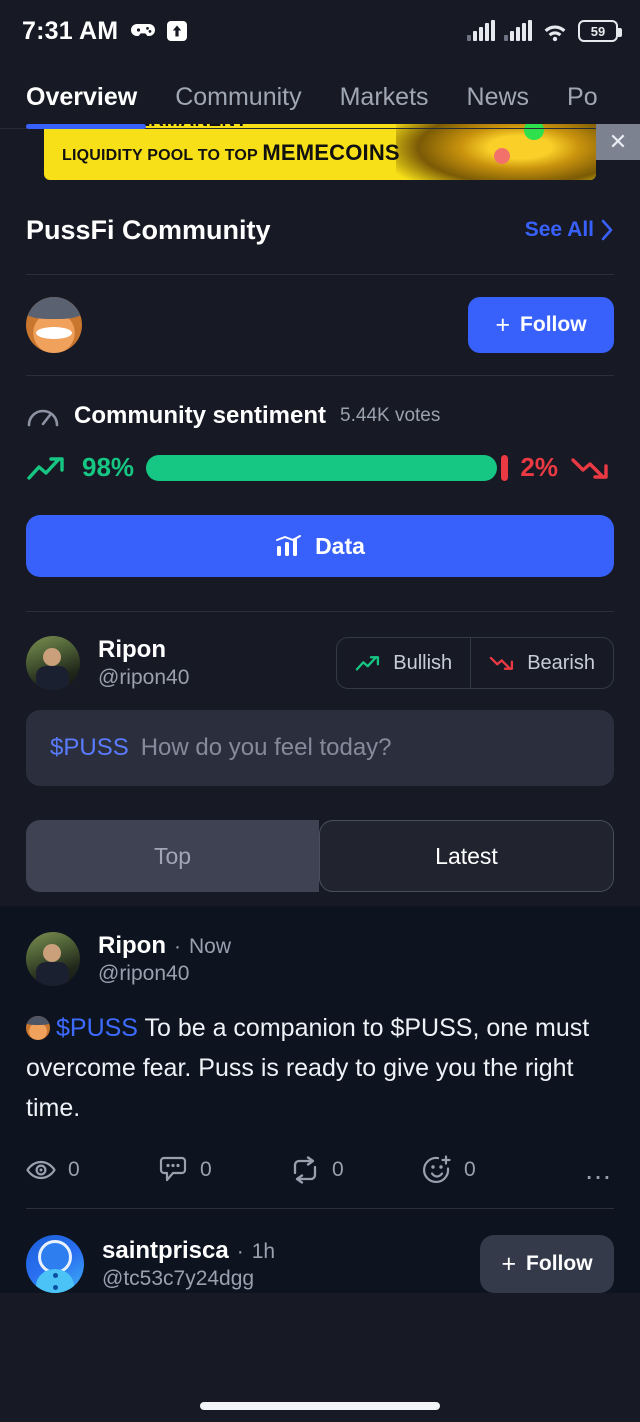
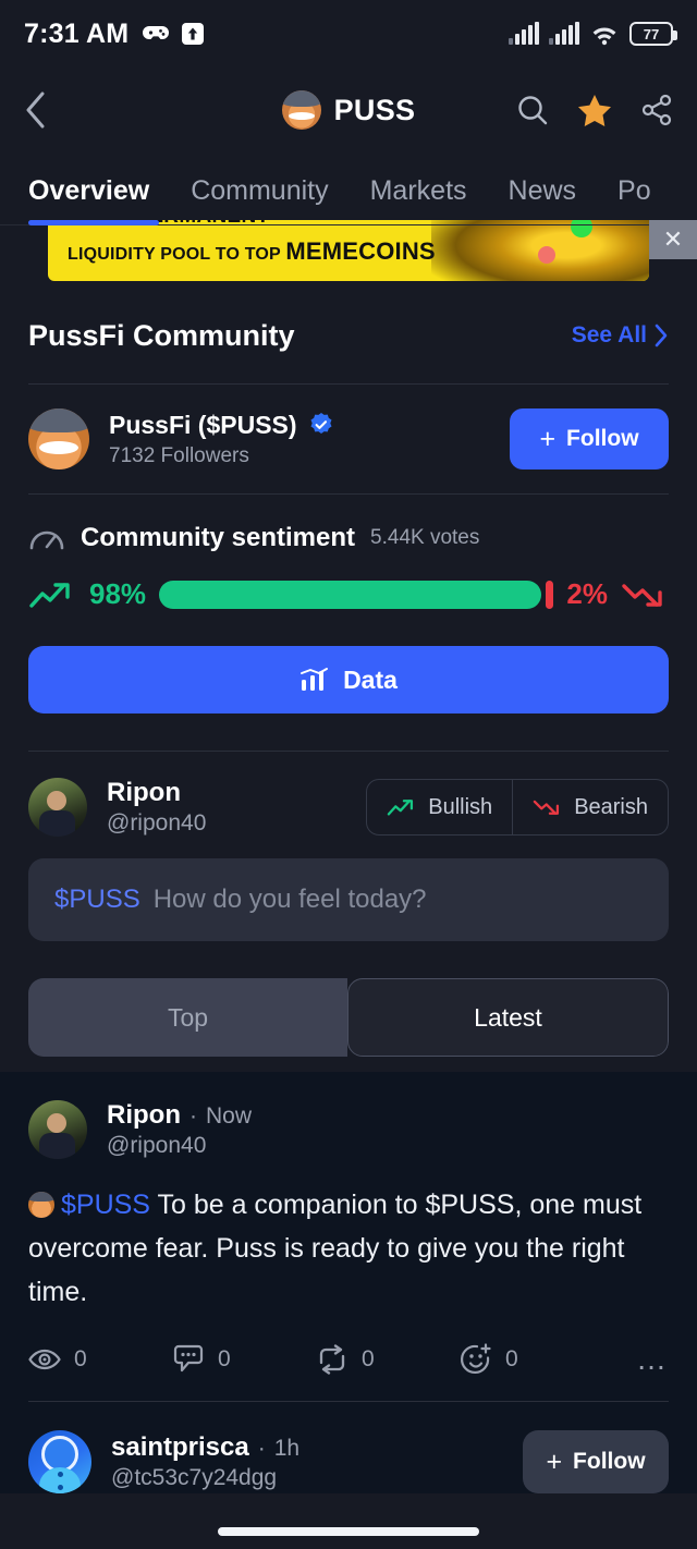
  7:31 AM
- 59
+ 77
+ PUSS
  Overview
  Community
  Markets
  News
  Po
  LIQUIDITY POOL TO TOP MEMECOINS
  ✕
  PussFi Community
  See All
+ PussFi ($PUSS)
+ 7132 Followers
  +
  Follow
  Community sentiment
  5.44K votes
  98%
  2%
  Data
  Ripon
  @ripon40
  Bullish
  Bearish
  $PUSS
  How do you feel today?
  Top
  Latest
  Ripon
  ·
  Now
  @ripon40
  $PUSS To be a companion to $PUSS, one must overcome fear. Puss is ready to give you the right time.
  0
  0
  0
  0
  …
  saintprisca
  ·
  1h
  @tc53c7y24dgg
  +
  Follow
